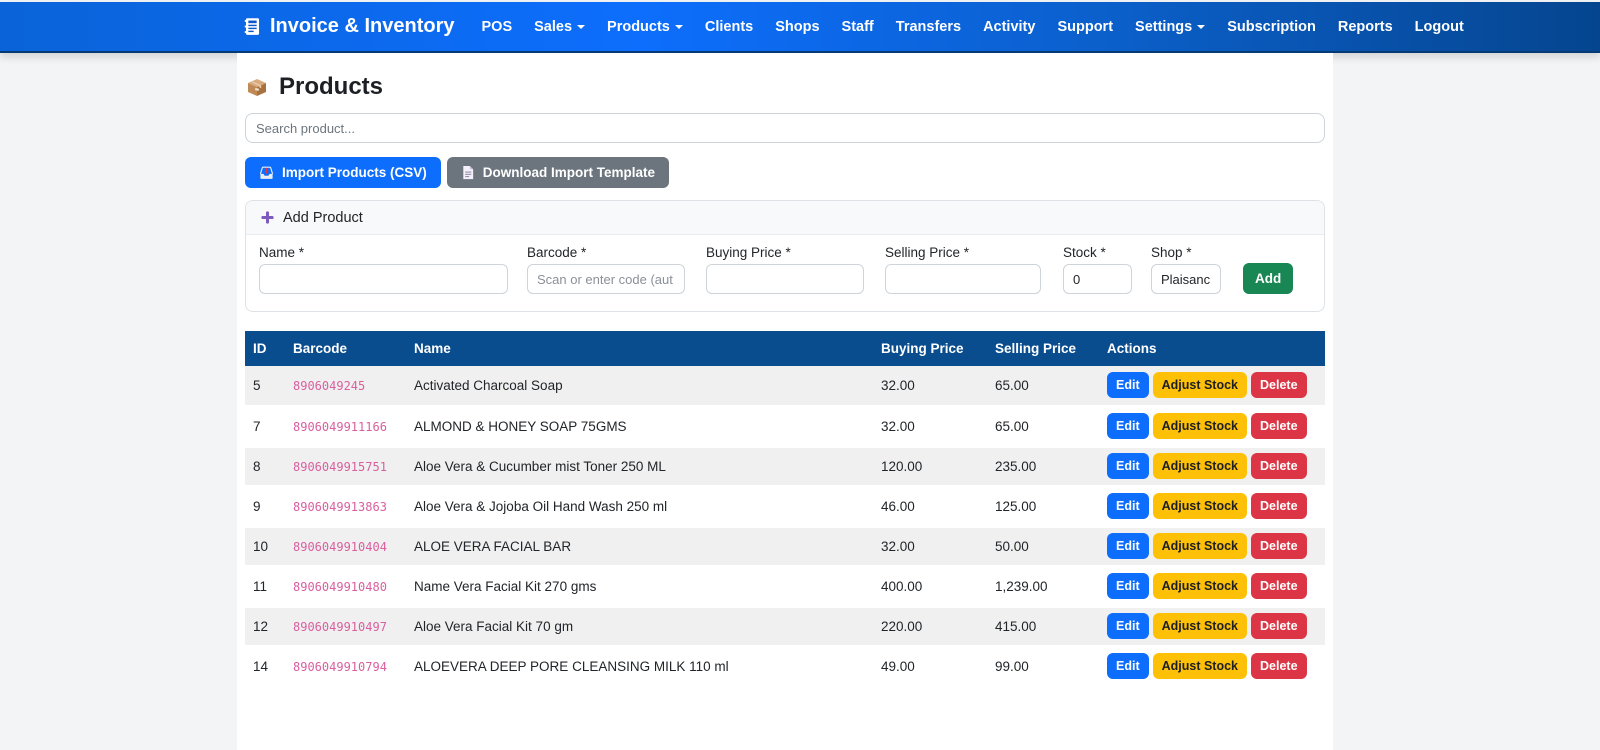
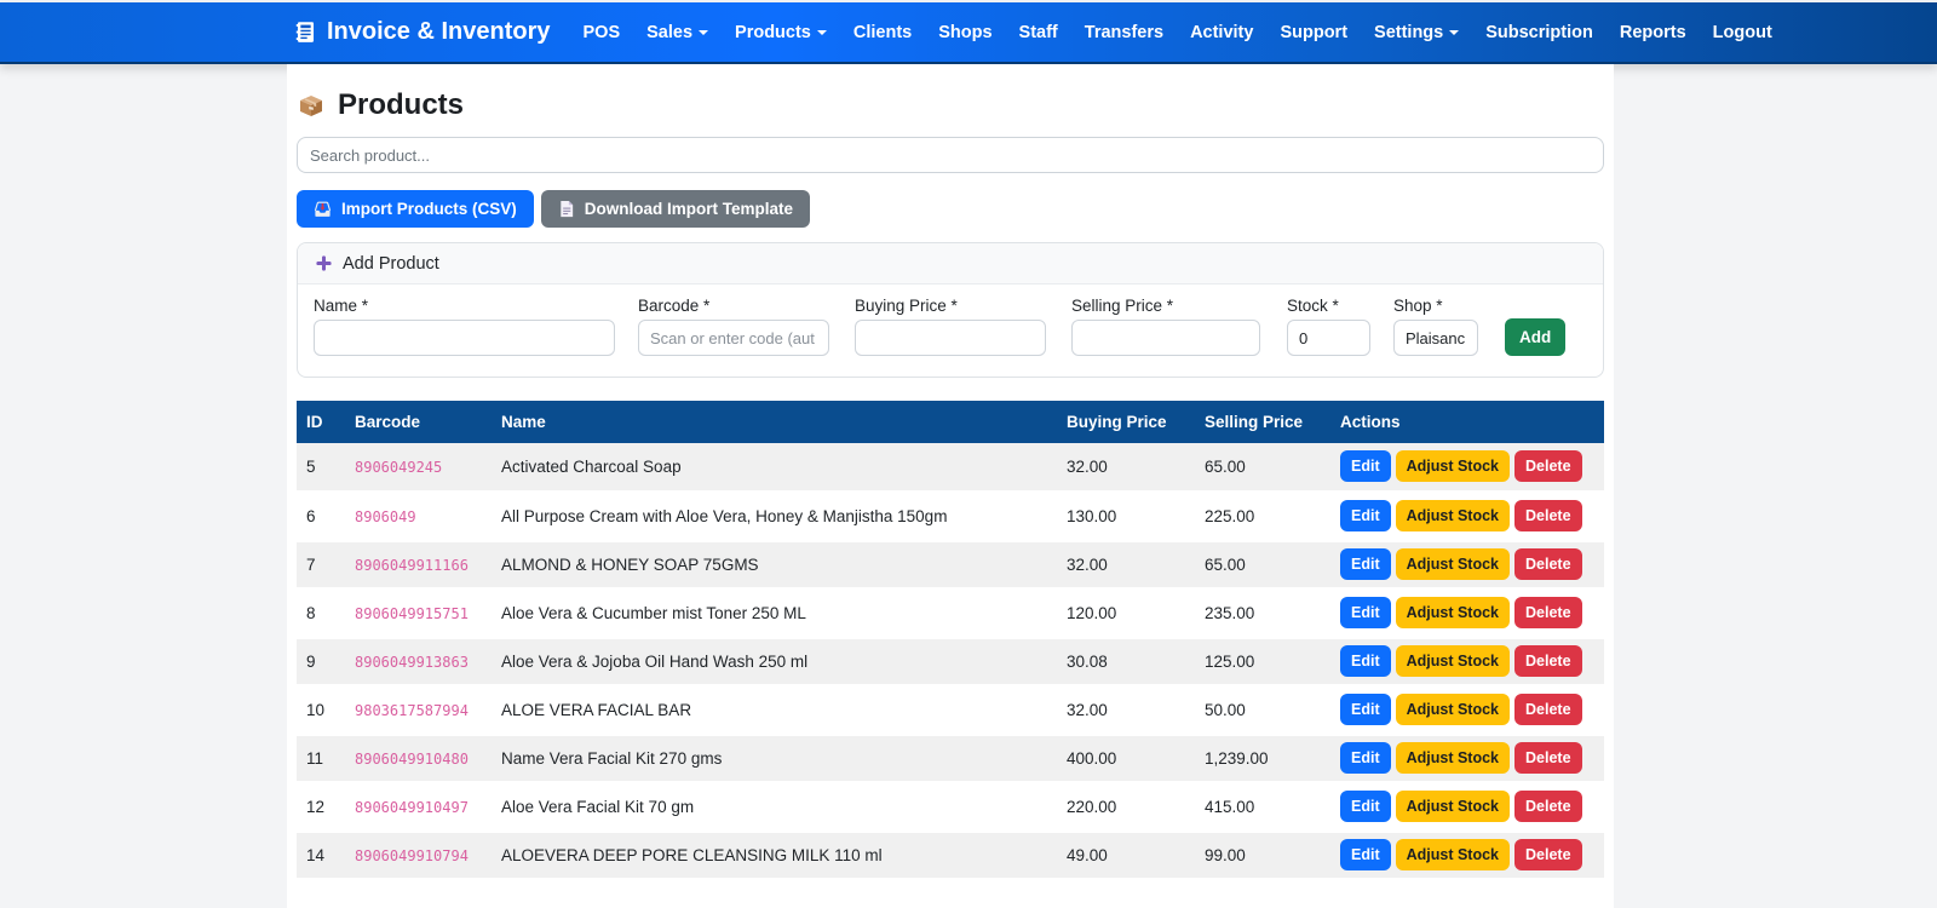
  Invoice & Inventory
  POS
  Sales
  Products
  Clients
  Shops
  Staff
  Transfers
  Activity
  Support
  Settings
  Subscription
  Reports
  Logout
  Products
  Search product...
  Import Products (CSV)
  Download Import Template
  Add Product
  Name *
  Barcode *
  Scan or enter code (aut
  Buying Price *
  Selling Price *
  Stock *
  0
  Shop *
  Plaisanc
  Add
  ID	Barcode	Name	Buying Price	Selling Price	Actions
  5	8906049245	Activated Charcoal Soap	32.00	65.00	Edit Adjust Stock Delete
+ 6	8906049	All Purpose Cream with Aloe Vera, Honey & Manjistha 150gm	130.00	225.00	Edit Adjust Stock Delete
  7	8906049911166	ALMOND & HONEY SOAP 75GMS	32.00	65.00	Edit Adjust Stock Delete
  8	8906049915751	Aloe Vera & Cucumber mist Toner 250 ML	120.00	235.00	Edit Adjust Stock Delete
- 9	8906049913863	Aloe Vera & Jojoba Oil Hand Wash 250 ml	46.00	125.00	Edit Adjust Stock Delete
+ 9	8906049913863	Aloe Vera & Jojoba Oil Hand Wash 250 ml	30.08	125.00	Edit Adjust Stock Delete
- 10	8906049910404	ALOE VERA FACIAL BAR	32.00	50.00	Edit Adjust Stock Delete
+ 10	9803617587994	ALOE VERA FACIAL BAR	32.00	50.00	Edit Adjust Stock Delete
  11	8906049910480	Name Vera Facial Kit 270 gms	400.00	1,239.00	Edit Adjust Stock Delete
  12	8906049910497	Aloe Vera Facial Kit 70 gm	220.00	415.00	Edit Adjust Stock Delete
  14	8906049910794	ALOEVERA DEEP PORE CLEANSING MILK 110 ml	49.00	99.00	Edit Adjust Stock Delete
